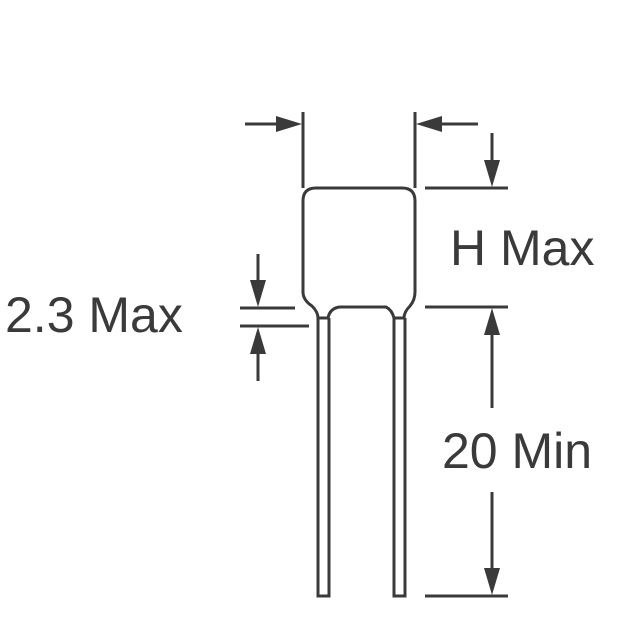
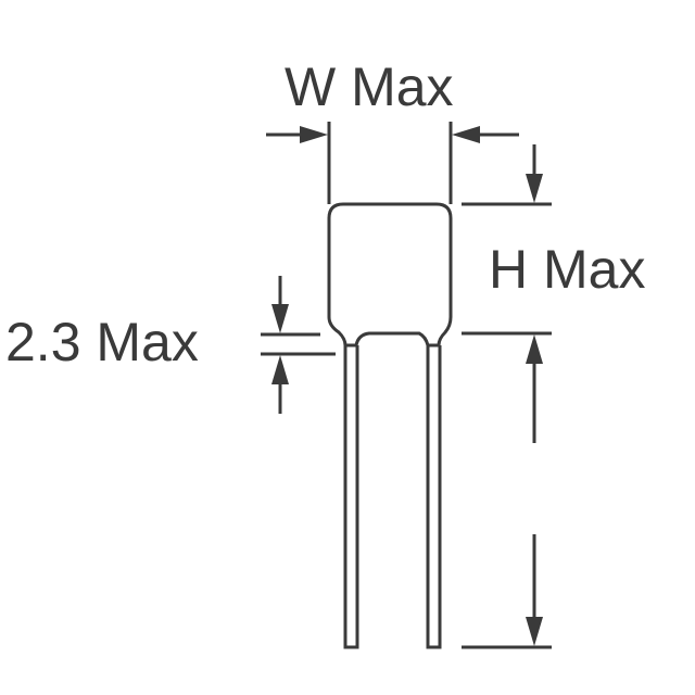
+ W Max
  H Max
  2.3 Max
- 20 Min
